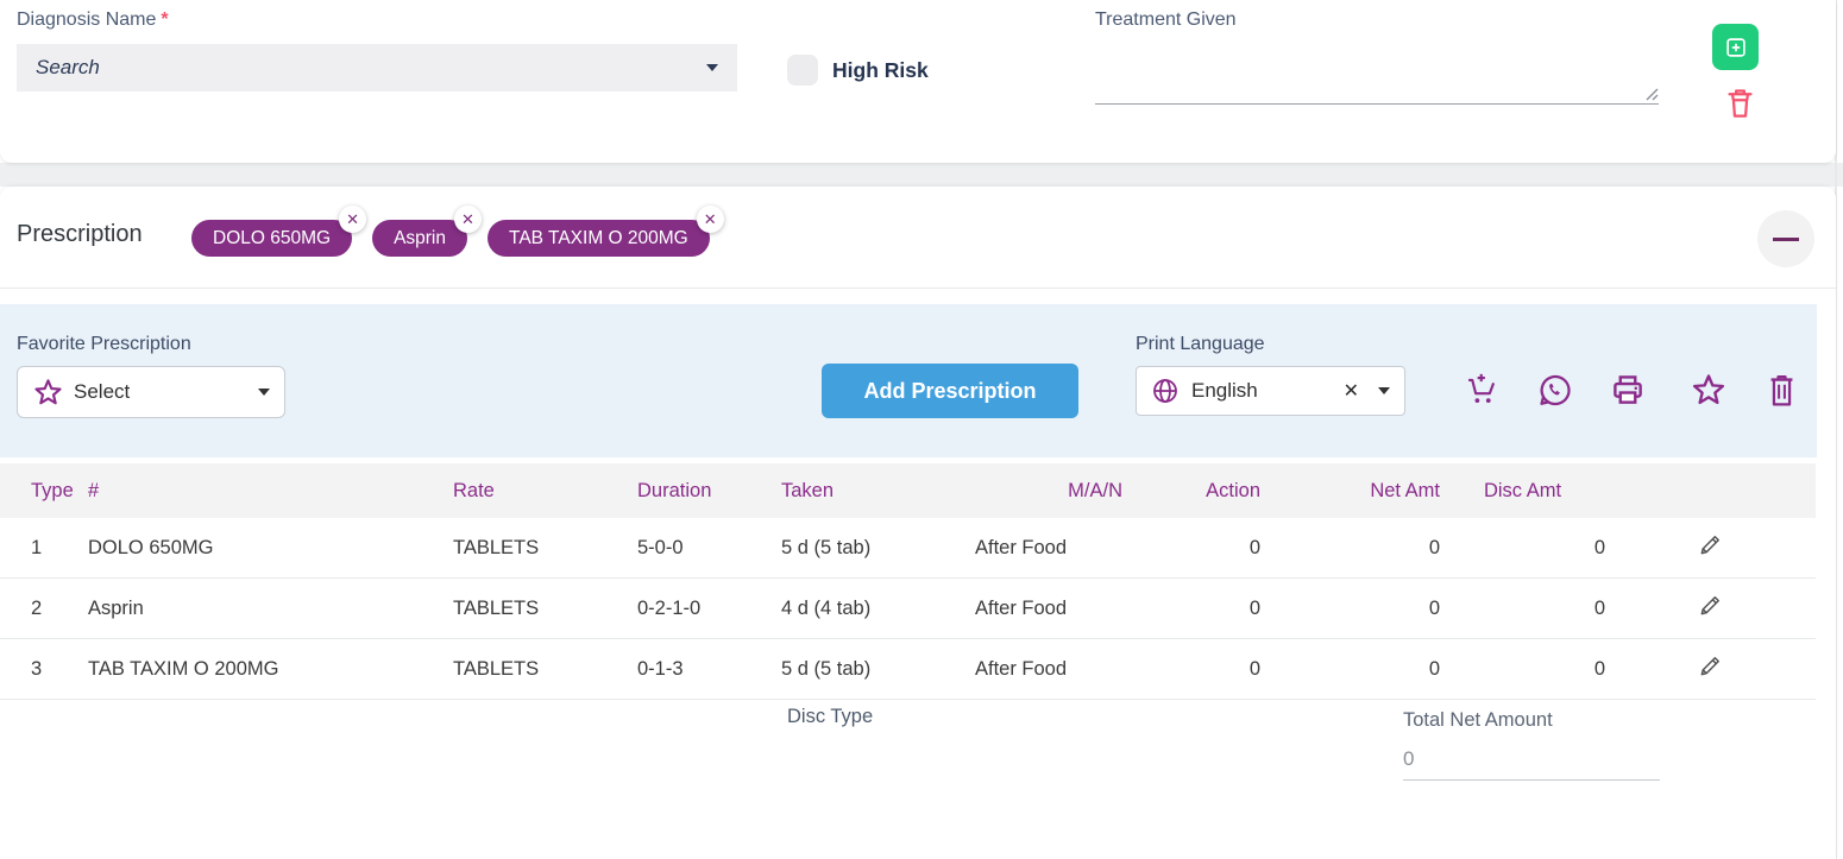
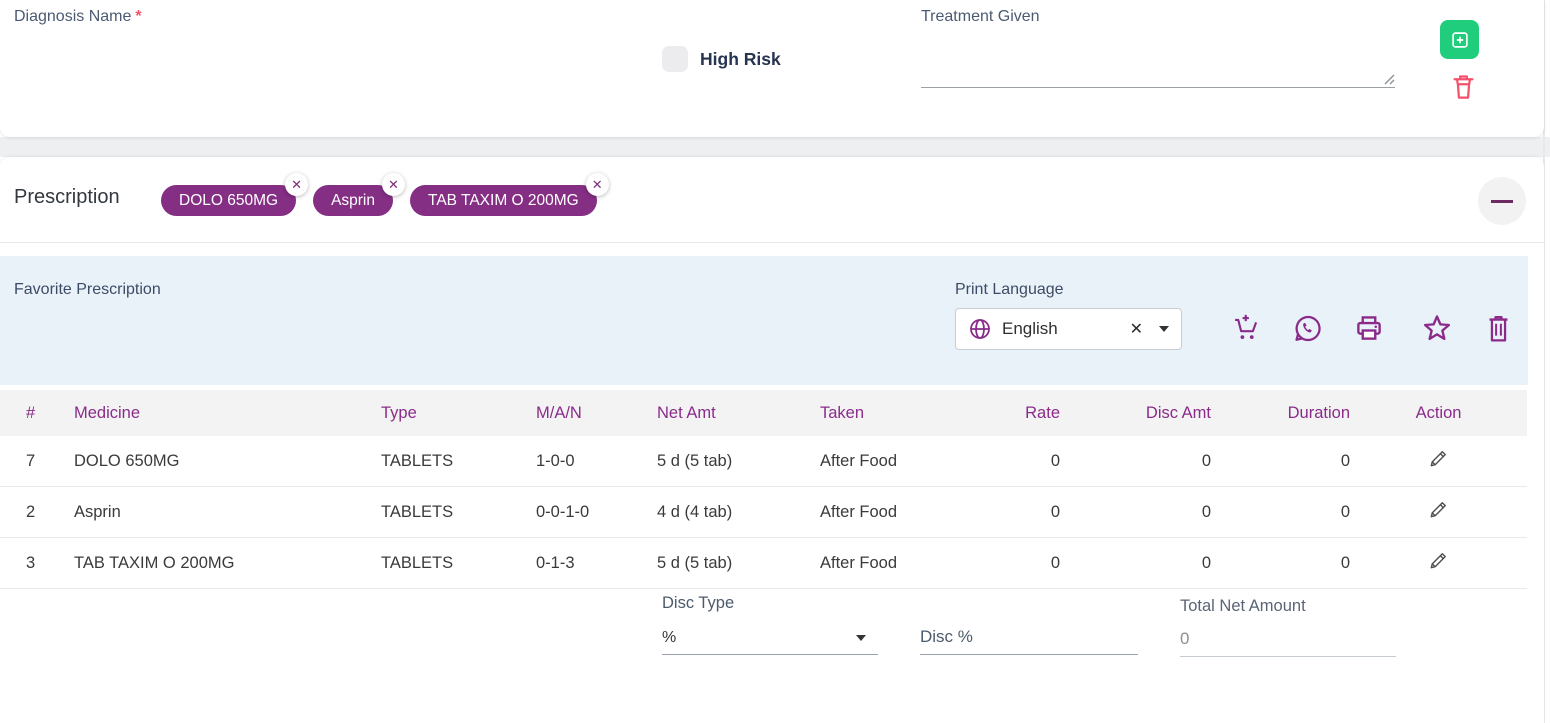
  Diagnosis Name *
- Search
  High Risk
  Treatment Given
  Prescription
  DOLO 650MG
  ✕
  Asprin
  ✕
  TAB TAXIM O 200MG
  ✕
  Favorite Prescription
- Select
- Add Prescription
  Print Language
  English
  ✕
- Type
+ #
+ Medicine
- #
+ Type
- Rate
+ M/A/N
- Duration
+ Net Amt
  Taken
- M/A/N
+ Rate
- Action
+ Disc Amt
- Net Amt
+ Duration
- Disc Amt
+ Action
- 1
+ 7
  DOLO 650MG
  TABLETS
- 5-0-0
+ 1-0-0
  5 d (5 tab)
  After Food
  0
  0
  0
  2
  Asprin
  TABLETS
- 0-2-1-0
+ 0-0-1-0
  4 d (4 tab)
  After Food
  0
  0
  0
  3
  TAB TAXIM O 200MG
  TABLETS
  0-1-3
  5 d (5 tab)
  After Food
  0
  0
  0
  Disc Type
+ %
+ Disc %
  Total Net Amount
  0
